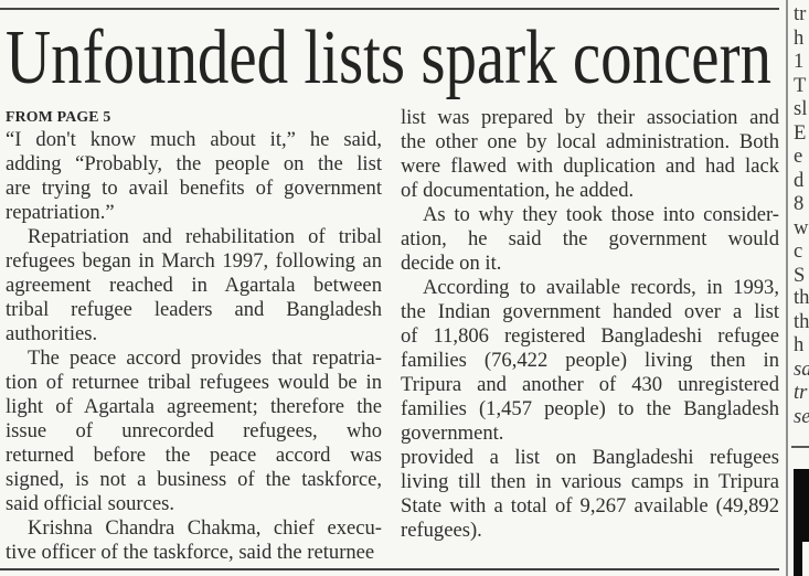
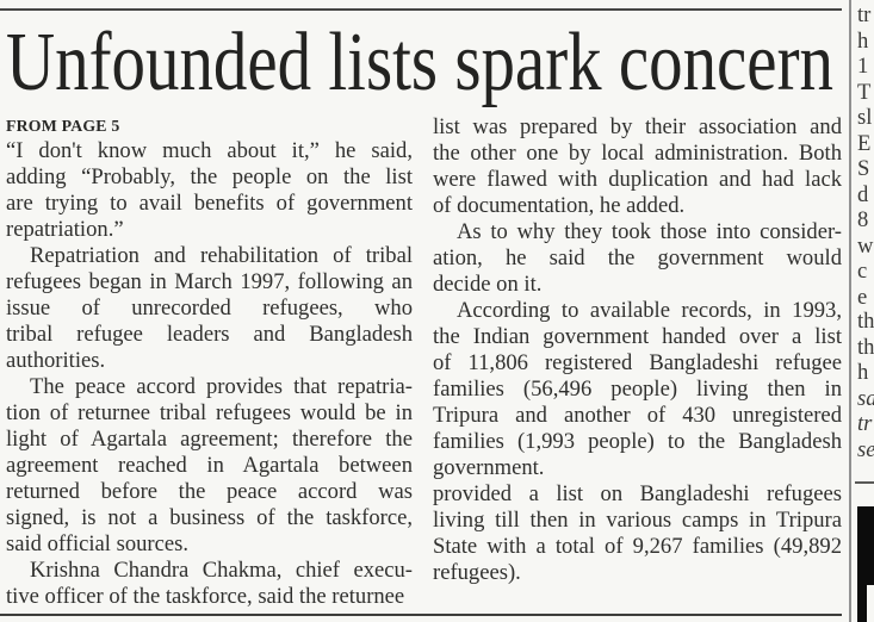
  Unfounded lists spark concern
  FROM PAGE 5
  “I don't know much about it,” he said,
  adding “Probably, the people on the list
  are trying to avail benefits of government
  repatriation.”
  Repatriation and rehabilitation of tribal
  refugees began in March 1997, following an
- agreement reached in Agartala between
+ issue of unrecorded refugees, who
  tribal refugee leaders and Bangladesh
  authorities.
  The peace accord provides that repatria-
  tion of returnee tribal refugees would be in
  light of Agartala agreement; therefore the
- issue of unrecorded refugees, who
+ agreement reached in Agartala between
  returned before the peace accord was
  signed, is not a business of the taskforce,
  said official sources.
  Krishna Chandra Chakma, chief execu-
  tive officer of the taskforce, said the returnee
  list was prepared by their association and
  the other one by local administration. Both
  were flawed with duplication and had lack
  of documentation, he added.
  As to why they took those into consider-
  ation, he said the government would
  decide on it.
  According to available records, in 1993,
  the Indian government handed over a list
  of 11,806 registered Bangladeshi refugee
- families (76,422 people) living then in
+ families (56,496 people) living then in
  Tripura and another of 430 unregistered
- families (1,457 people) to the Bangladesh
+ families (1,993 people) to the Bangladesh
  government.
  provided a list on Bangladeshi refugees
  living till then in various camps in Tripura
- State with a total of 9,267 available (49,892
+ State with a total of 9,267 families (49,892
  refugees).
  tr
  h
  1
  T
  sl
  E
- e
+ S
  d
  8
  w
  c
- S
+ e
  th
  th
  h
  sa
  tr
  se
